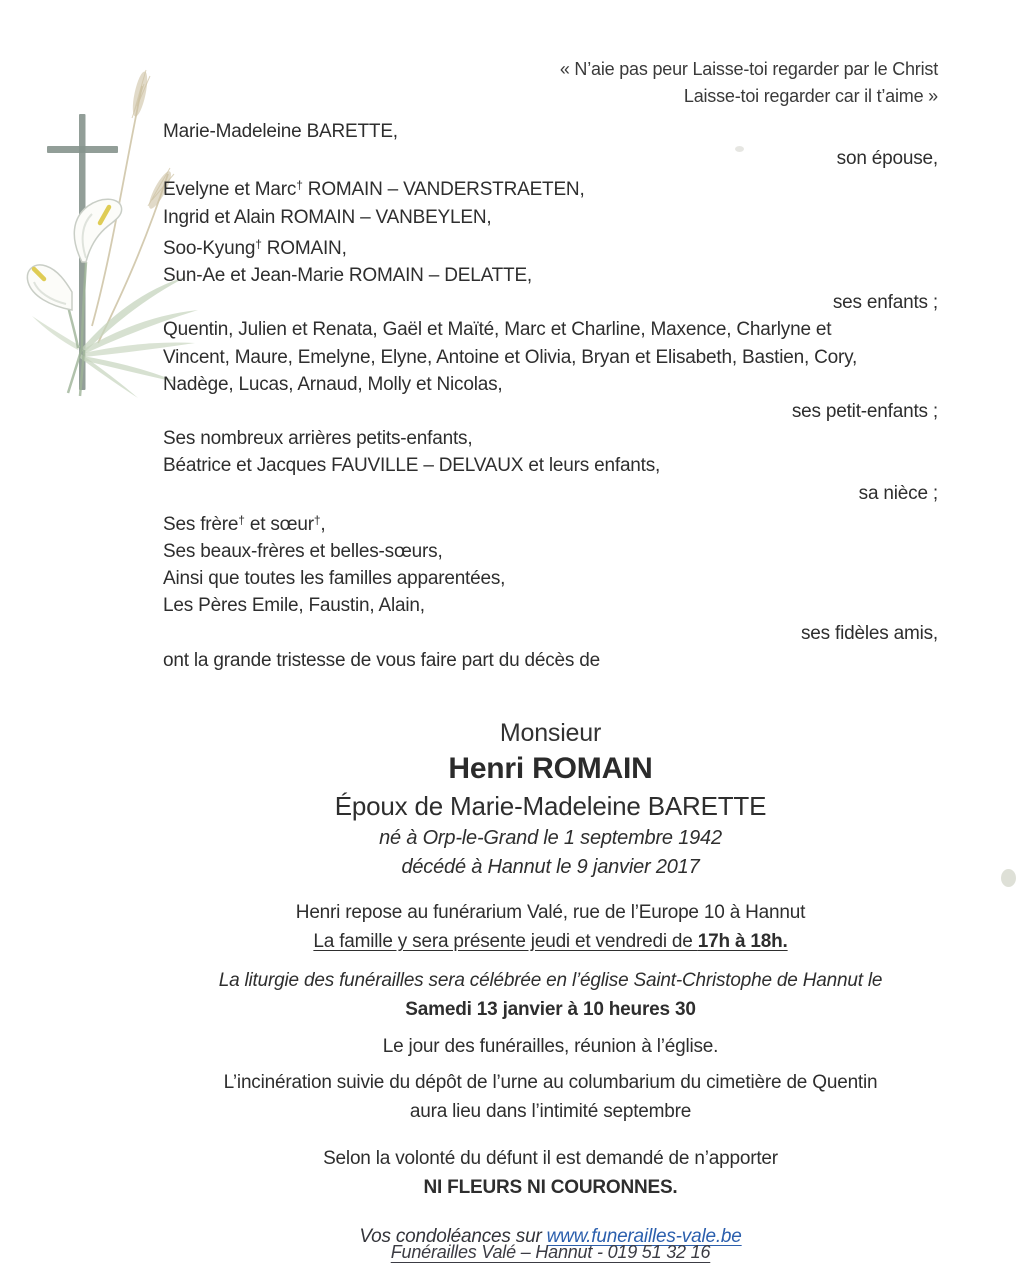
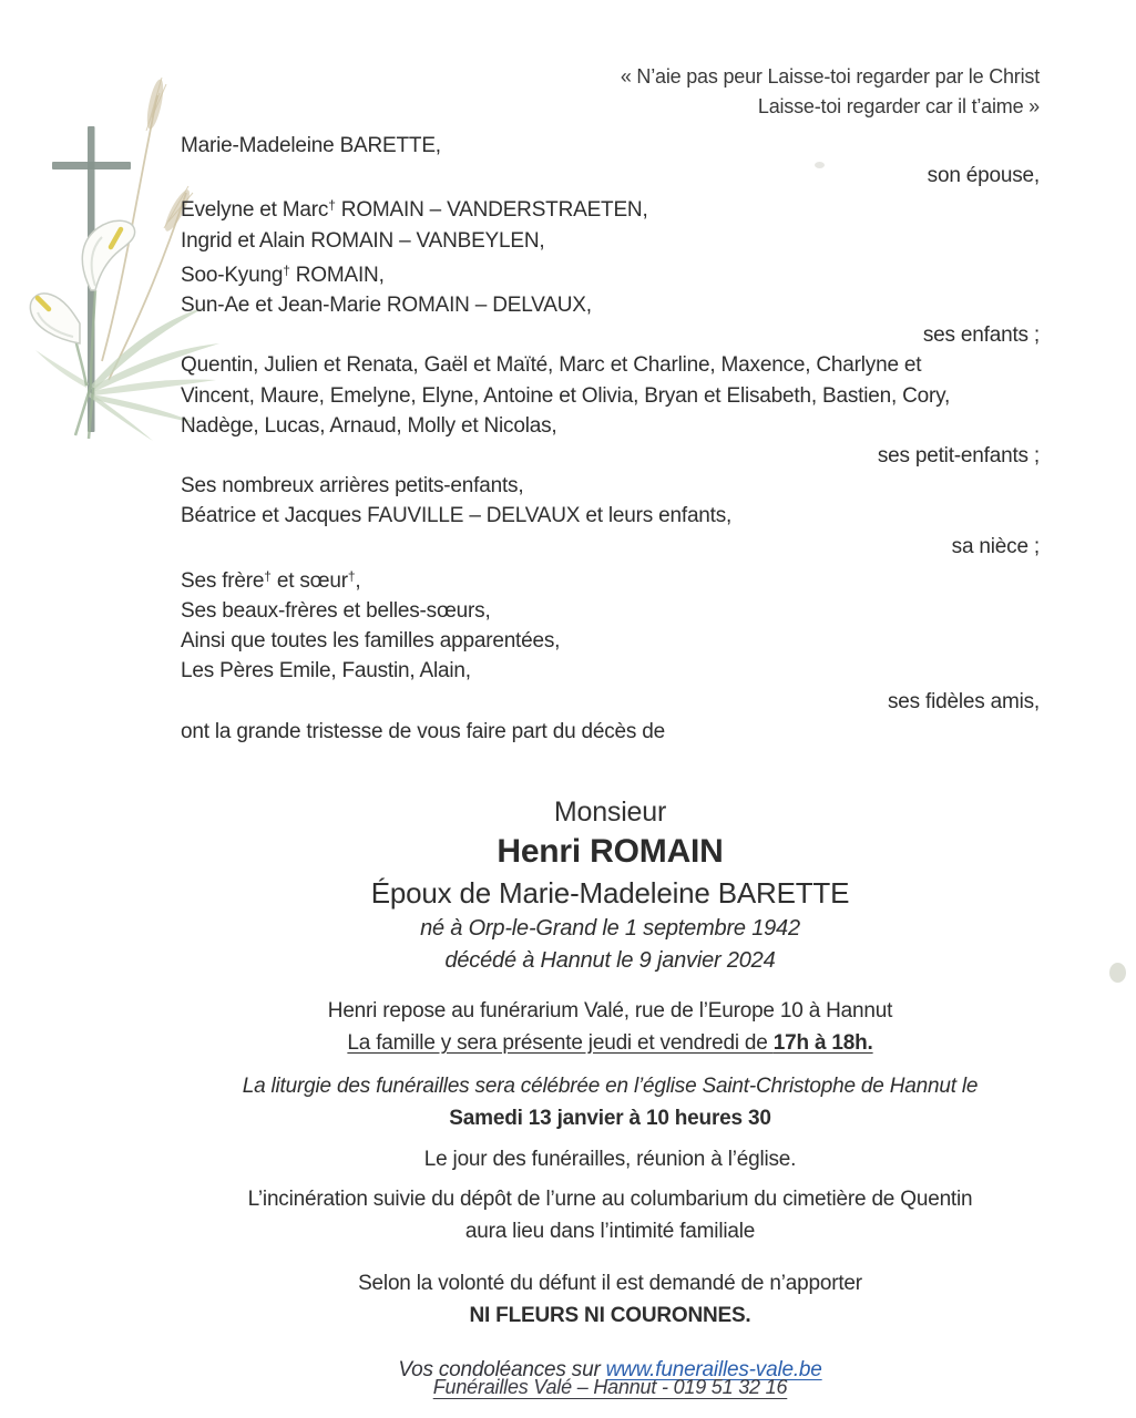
  « N’aie pas peur Laisse-toi regarder par le Christ
  Laisse-toi regarder car il t’aime »
  Marie-Madeleine BARETTE,
  son épouse,
  Evelyne et Marc† ROMAIN – VANDERSTRAETEN,
  Ingrid et Alain ROMAIN – VANBEYLEN,
  Soo-Kyung† ROMAIN,
- Sun-Ae et Jean-Marie ROMAIN – DELATTE,
+ Sun-Ae et Jean-Marie ROMAIN – DELVAUX,
  ses enfants ;
  Quentin, Julien et Renata, Gaël et Maïté, Marc et Charline, Maxence, Charlyne et
  Vincent, Maure, Emelyne, Elyne, Antoine et Olivia, Bryan et Elisabeth, Bastien, Cory,
  Nadège, Lucas, Arnaud, Molly et Nicolas,
  ses petit-enfants ;
  Ses nombreux arrières petits-enfants,
  Béatrice et Jacques FAUVILLE – DELVAUX et leurs enfants,
  sa nièce ;
  Ses frère† et sœur†,
  Ses beaux-frères et belles-sœurs,
  Ainsi que toutes les familles apparentées,
  Les Pères Emile, Faustin, Alain,
  ses fidèles amis,
  ont la grande tristesse de vous faire part du décès de
  Monsieur
  Henri ROMAIN
  Époux de Marie-Madeleine BARETTE
  né à Orp-le-Grand le 1 septembre 1942
- décédé à Hannut le 9 janvier 2017
+ décédé à Hannut le 9 janvier 2024
  Henri repose au funérarium Valé, rue de l’Europe 10 à Hannut
  La famille y sera présente jeudi et vendredi de 17h à 18h.
  La liturgie des funérailles sera célébrée en l’église Saint-Christophe de Hannut le
  Samedi 13 janvier à 10 heures 30
  Le jour des funérailles, réunion à l’église.
  L’incinération suivie du dépôt de l’urne au columbarium du cimetière de Quentin
- aura lieu dans l’intimité septembre
+ aura lieu dans l’intimité familiale
  Selon la volonté du défunt il est demandé de n’apporter
  NI FLEURS NI COURONNES.
  Vos condoléances sur www.funerailles-vale.be
  Funérailles Valé – Hannut - 019 51 32 16
